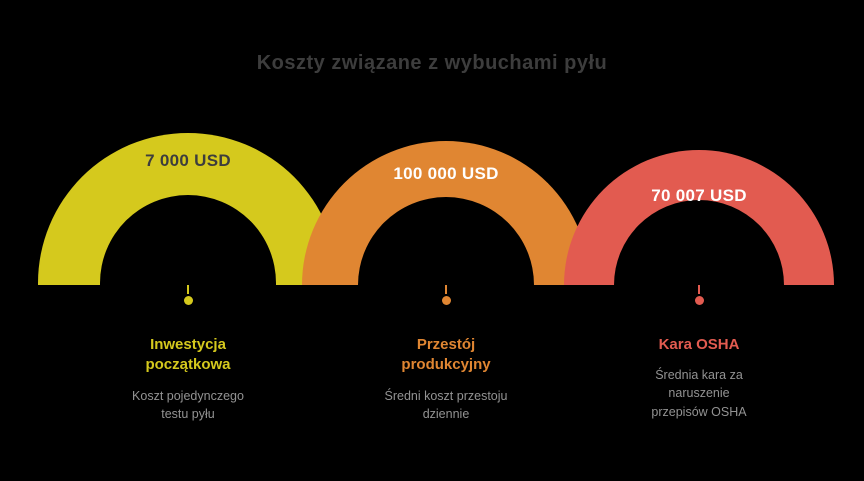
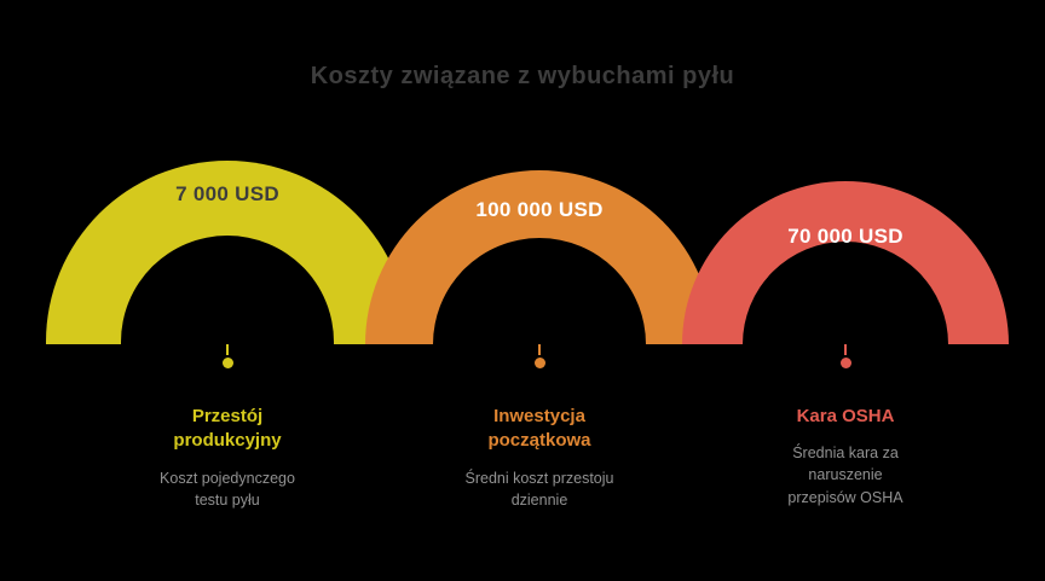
  Koszty związane z wybuchami pyłu
  7 000 USD
  100 000 USD
- 70 007 USD
+ 70 000 USD
- Inwestycja początkowa
+ Przestój produkcyjny
  Koszt pojedynczego testu pyłu
- Przestój produkcyjny
+ Inwestycja początkowa
  Średni koszt przestoju dziennie
  Kara OSHA
  Średnia kara za naruszenie przepisów OSHA
